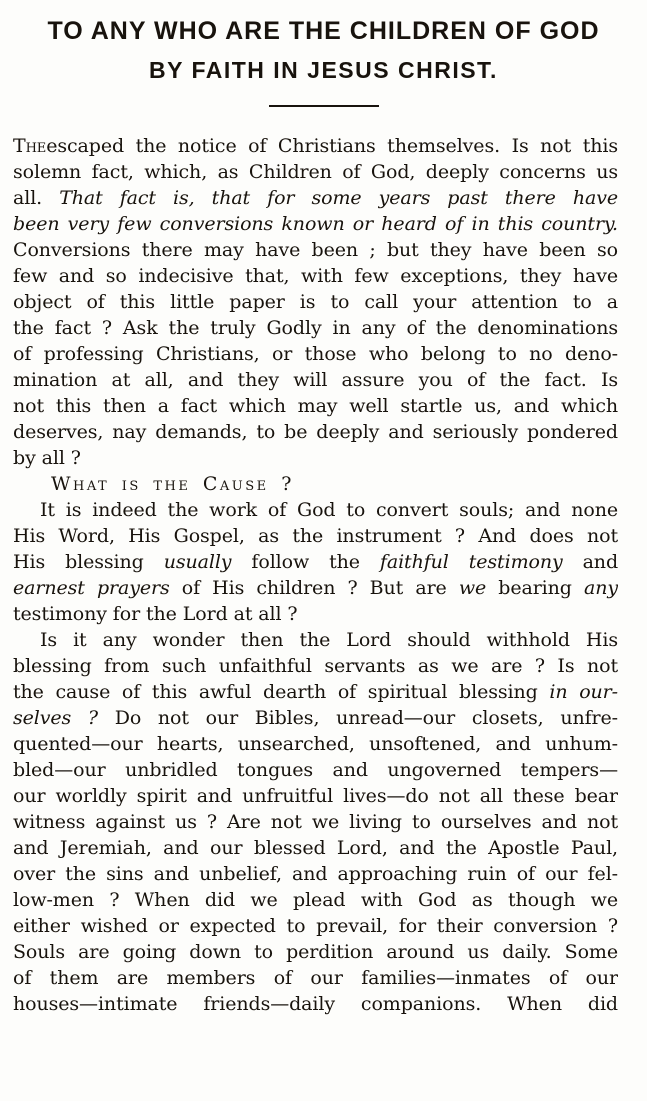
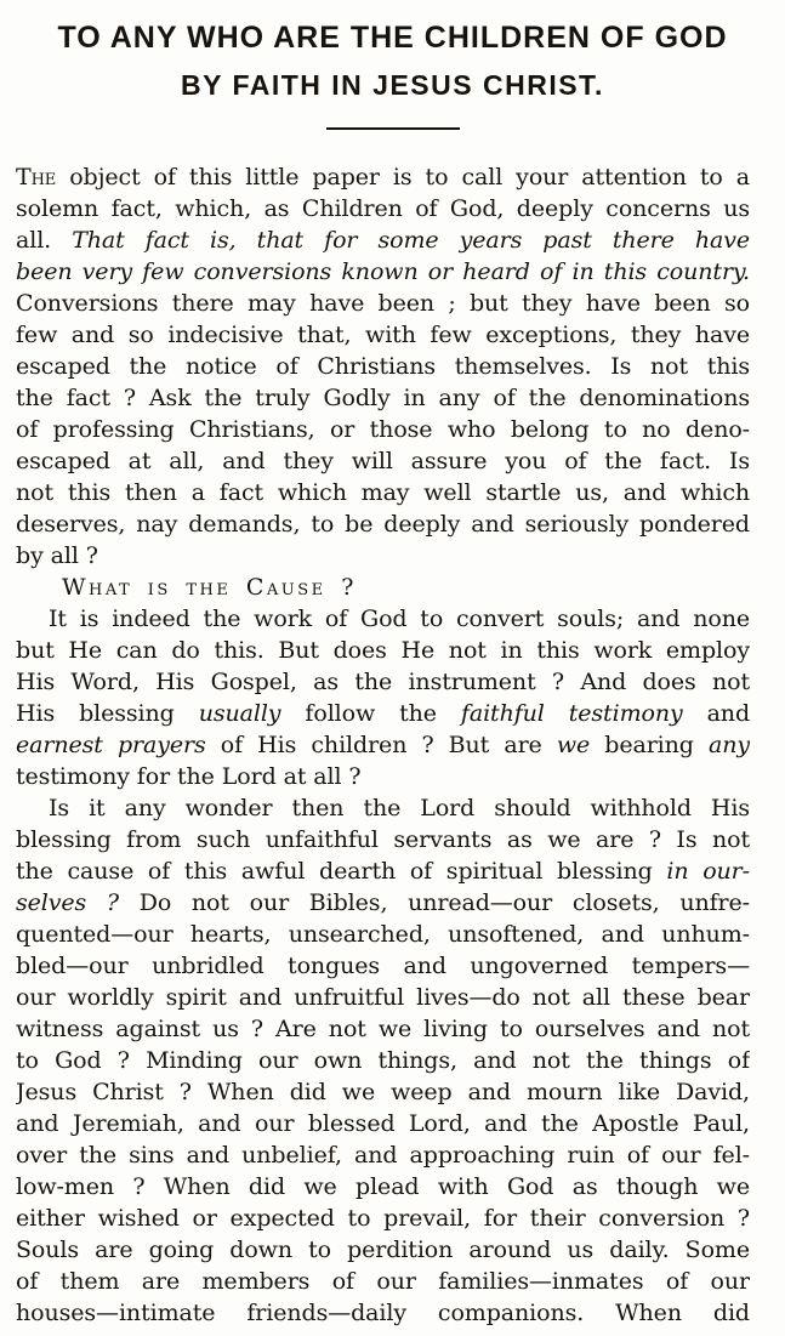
  TO ANY WHO ARE THE CHILDREN OF GOD
  BY FAITH IN JESUS CHRIST.
- Theescaped the notice of Christians themselves. Is not this
+ The object of this little paper is to call your attention to a
  solemn fact, which, as Children of God, deeply concerns us
  all. That fact is, that for some years past there have
  been very few conversions known or heard of in this country.
  Conversions there may have been ; but they have been so
  few and so indecisive that, with few exceptions, they have
- object of this little paper is to call your attention to a
+ escaped the notice of Christians themselves. Is not this
  the fact ? Ask the truly Godly in any of the denominations
  of professing Christians, or those who belong to no deno-
- mination at all, and they will assure you of the fact. Is
+ escaped at all, and they will assure you of the fact. Is
  not this then a fact which may well startle us, and which
  deserves, nay demands, to be deeply and seriously pondered
  by all ?
  What is the Cause ?
  It is indeed the work of God to convert souls; and none
+ but He can do this. But does He not in this work employ
  His Word, His Gospel, as the instrument ? And does not
  His blessing usually follow the faithful testimony and
  earnest prayers of His children ? But are we bearing any
  testimony for the Lord at all ?
  Is it any wonder then the Lord should withhold His
  blessing from such unfaithful servants as we are ? Is not
  the cause of this awful dearth of spiritual blessing in our-
  selves ? Do not our Bibles, unread—our closets, unfre-
  quented—our hearts, unsearched, unsoftened, and unhum-
  bled—our unbridled tongues and ungoverned tempers—
  our worldly spirit and unfruitful lives—do not all these bear
  witness against us ? Are not we living to ourselves and not
+ to God ? Minding our own things, and not the things of
+ Jesus Christ ? When did we weep and mourn like David,
  and Jeremiah, and our blessed Lord, and the Apostle Paul,
  over the sins and unbelief, and approaching ruin of our fel-
  low-men ? When did we plead with God as though we
  either wished or expected to prevail, for their conversion ?
  Souls are going down to perdition around us daily. Some
  of them are members of our families—inmates of our
  houses—intimate friends—daily companions. When did
